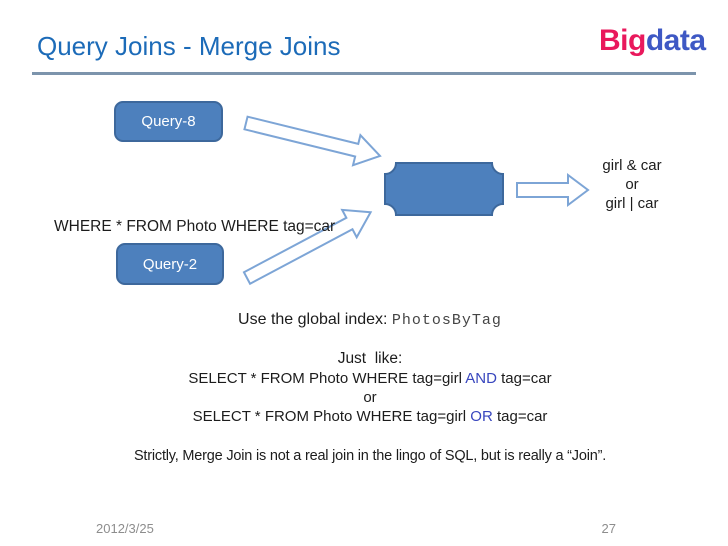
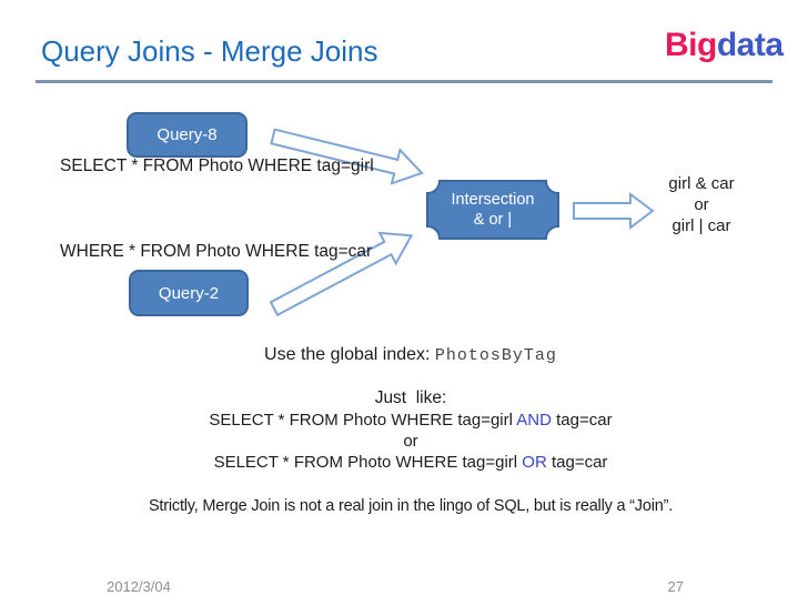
  Query Joins - Merge Joins
  Bigdata
  Query-8
  Query-2
+ Intersection
+ & or |
+ SELECT * FROM Photo WHERE tag=girl
  WHERE * FROM Photo WHERE tag=car
  girl & car
  or
  girl | car
  Use the global index: PhotosByTag
  Just like:
  SELECT * FROM Photo WHERE tag=girl AND tag=car
  or
  SELECT * FROM Photo WHERE tag=girl OR tag=car
  Strictly, Merge Join is not a real join in the lingo of SQL, but is really a “Join”.
- 2012/3/25
+ 2012/3/04
  27
